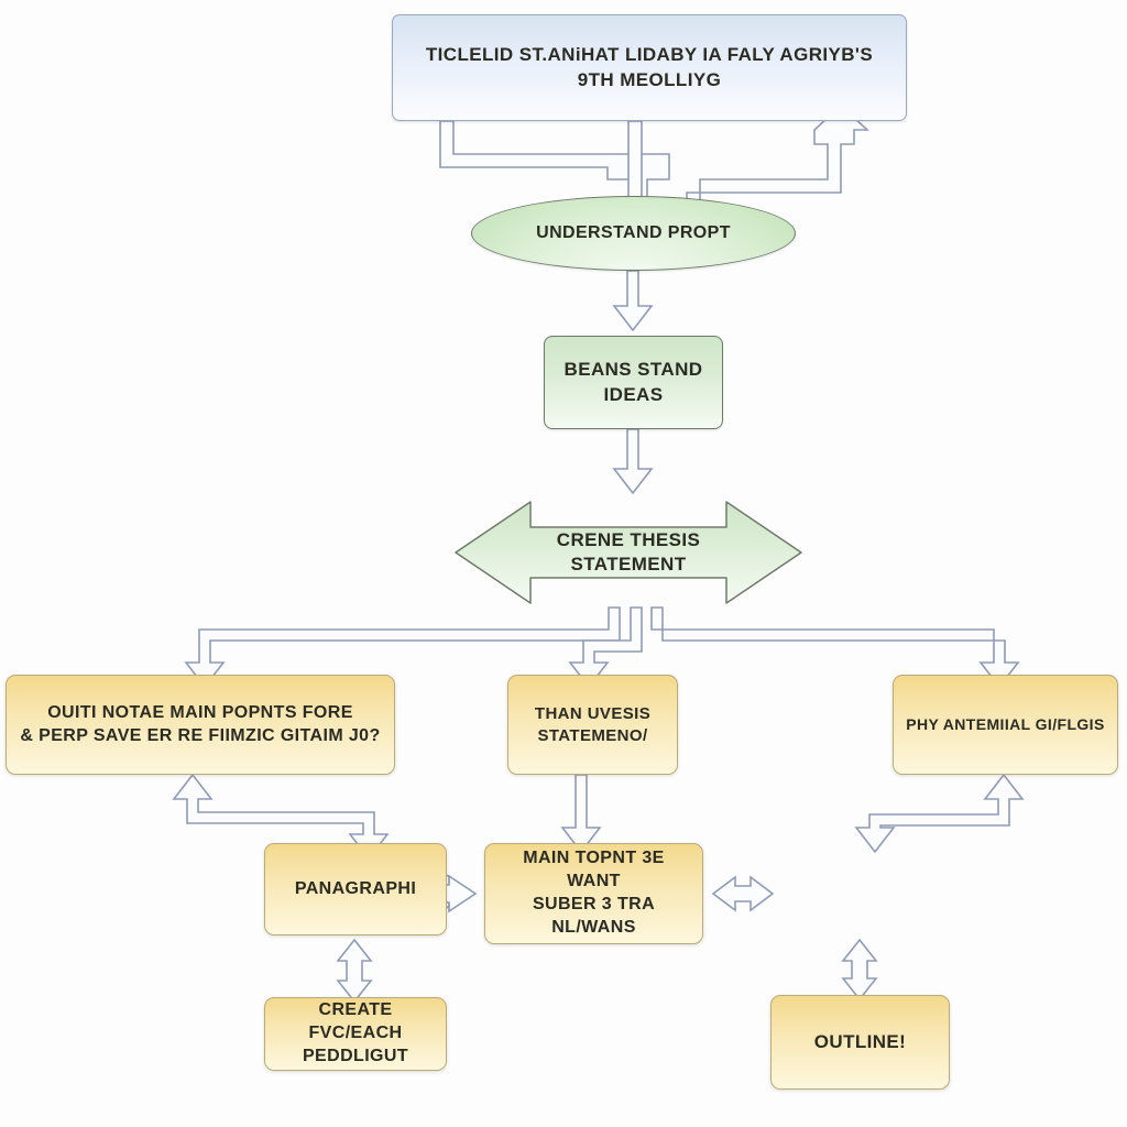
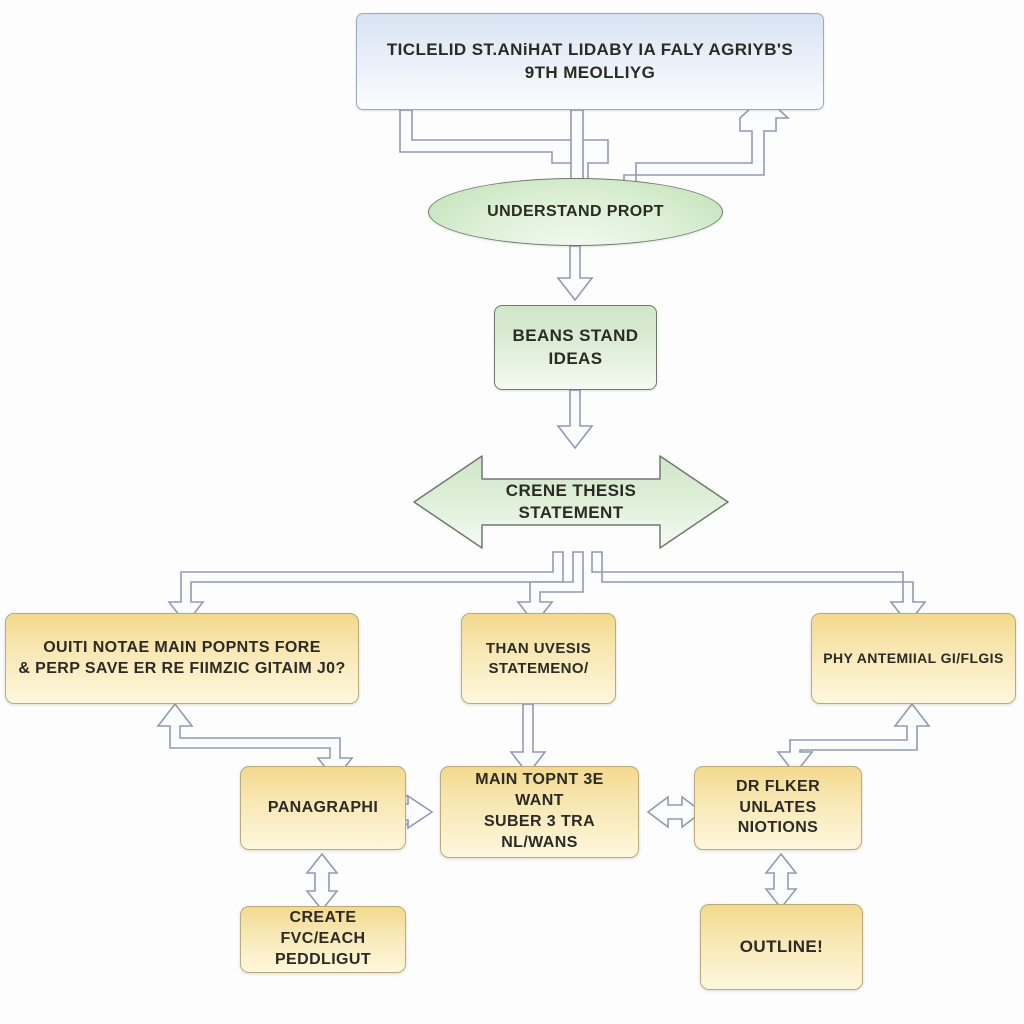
  TICLELID ST.ANiHAT LIDABY IA FALY AGRIYB'S
  9TH MEOLLIYG
  UNDERSTAND PROPT
  BEANS STAND
  IDEAS
  CRENE THESIS
  STATEMENT
  OUITI NOTAE MAIN POPNTS FORE
  & PERP SAVE ER RE FIIMZIC GITAIM J0?
  THAN UVESIS
  STATEMENO/
  PHY ANTEMIIAL GI/FLGIS
  PANAGRAPHI
  MAIN TOPNT 3E WANT
  SUBER 3 TRA NL/WANS
+ DR FLKER UNLATES
+ NIOTIONS
  CREATE FVC/EACH
  PEDDLIGUT
  OUTLINE!
